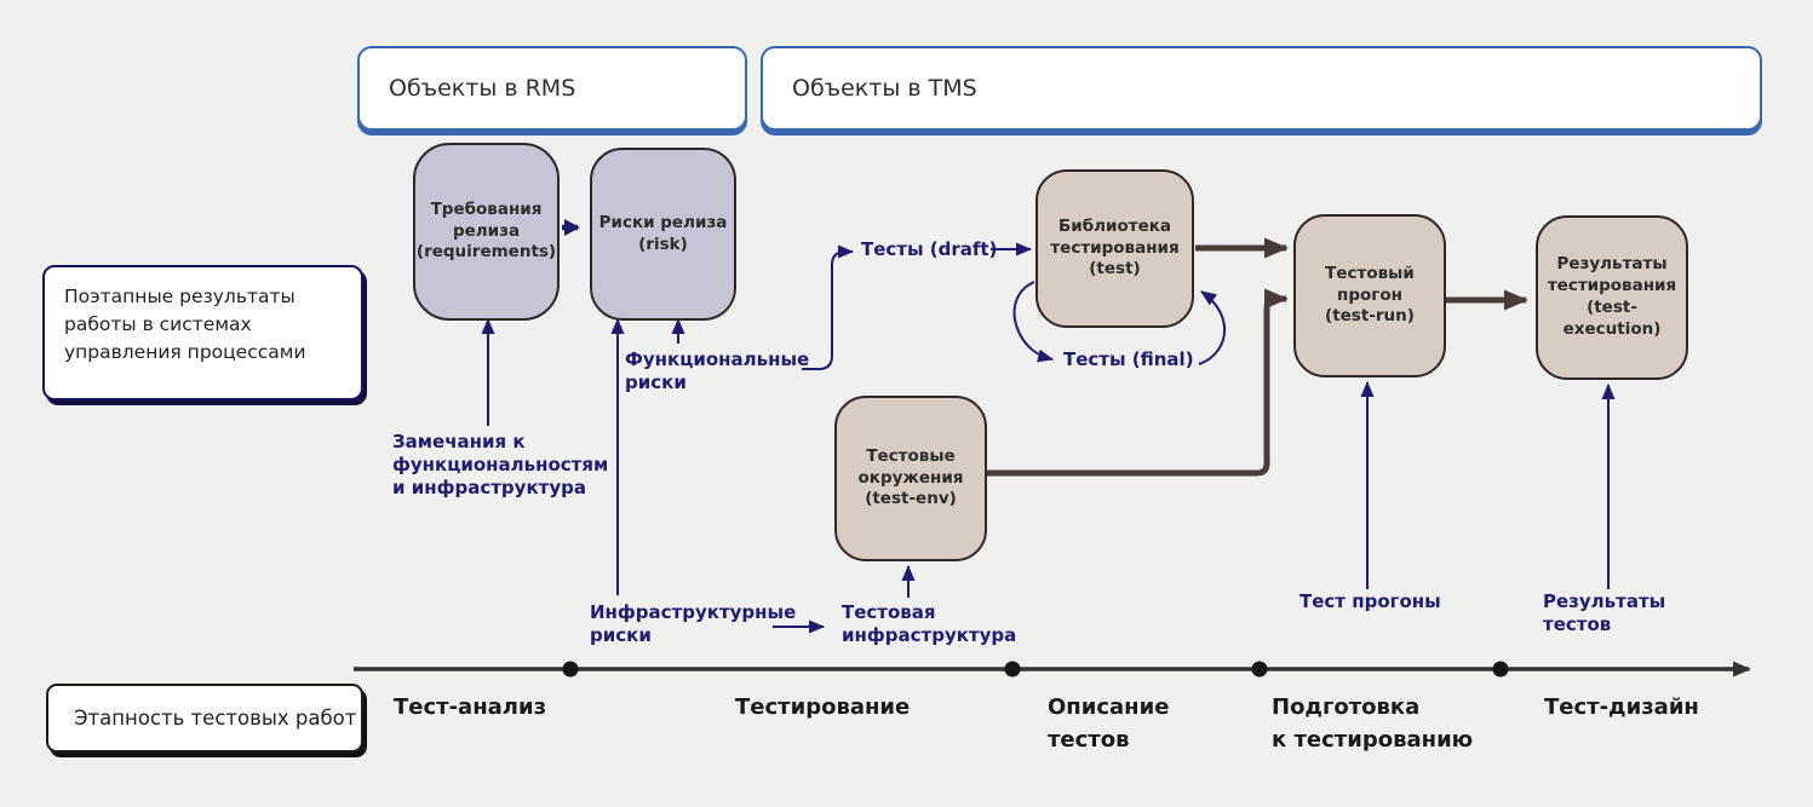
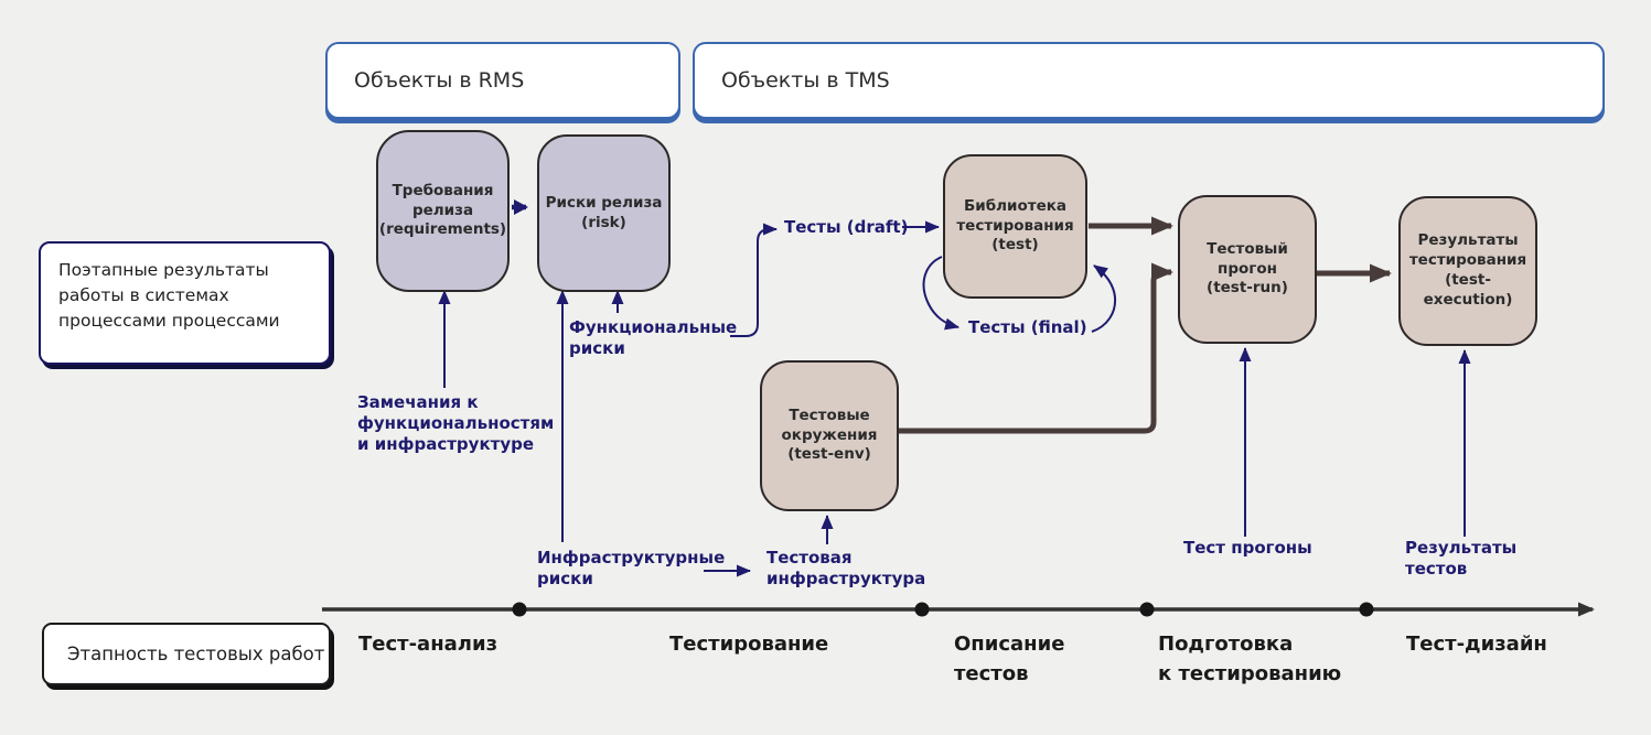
  Объекты в RMS
  Объекты в TMS
- Поэтапные результаты работы в системах управления процессами
+ Поэтапные результаты работы в системах процессами процессами
  Этапность тестовых работ
  Требования релиза
  (requirements)
  Риски релиза
  (risk)
  Библиотека тестирования
  (test)
  Тестовый прогон
  (test-run)
  Результаты тестирования
  (test-execution)
  Тестовые окружения
  (test-env)
  Тесты (draft)
  Тесты (final)
  Функциональные риски
- Замечания к функциональностям и инфраструктура
+ Замечания к функциональностям и инфраструктуре
  Инфраструктурные риски
  Тестовая инфраструктура
  Тест прогоны
  Результаты тестов
  Тест-анализ
  Тестирование
  Описание тестов
  Подготовка к тестированию
  Тест-дизайн
